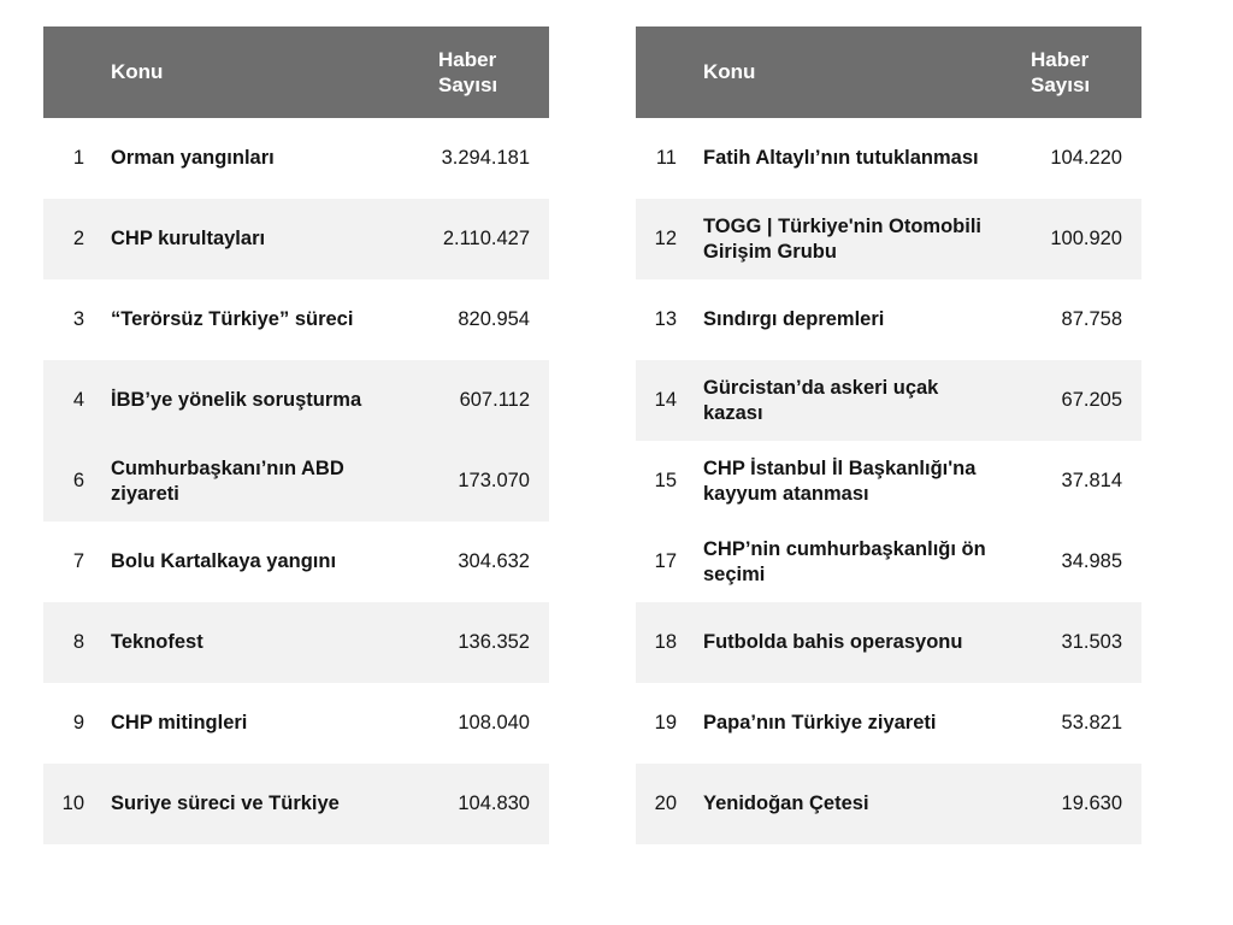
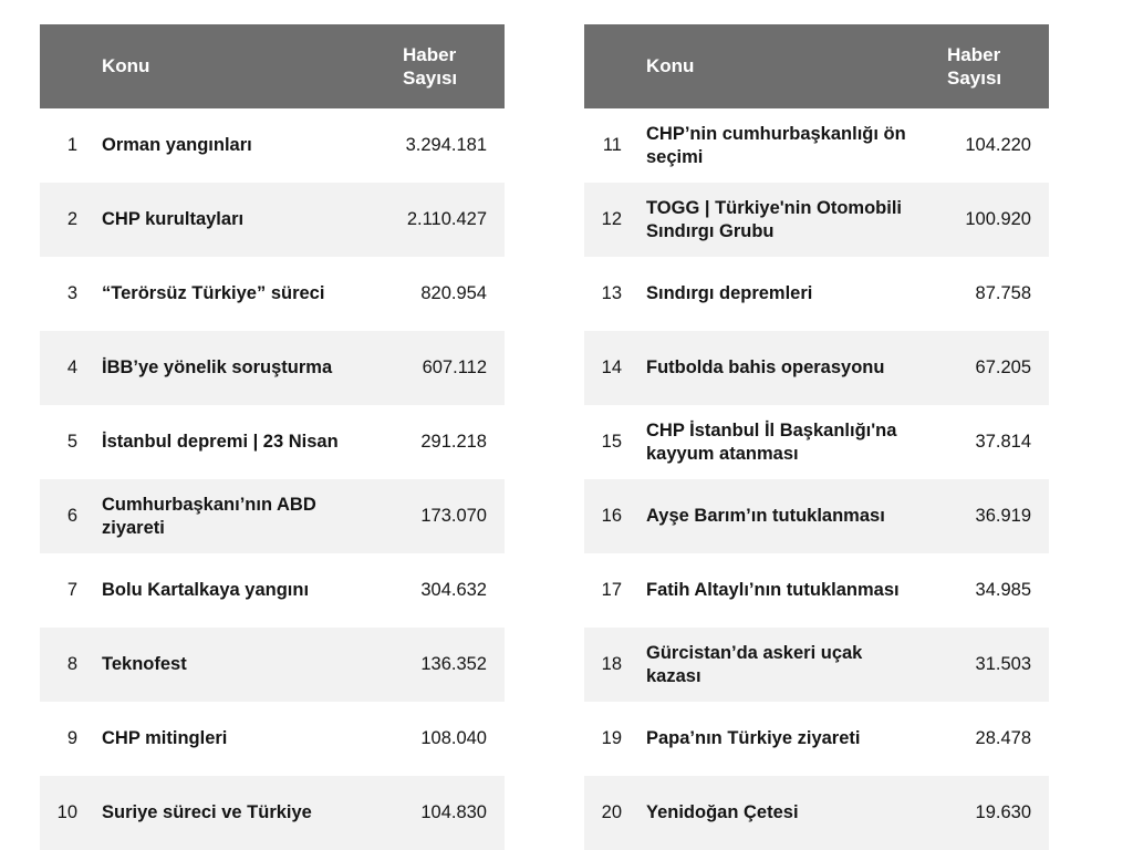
  	Konu	Haber Sayısı
  1	Orman yangınları	3.294.181
  2	CHP kurultayları	2.110.427
  3	“Terörsüz Türkiye” süreci	820.954
  4	İBB’ye yönelik soruşturma	607.112
+ 5	İstanbul depremi | 23 Nisan	291.218
  6	Cumhurbaşkanı’nın ABD ziyareti	173.070
  7	Bolu Kartalkaya yangını	304.632
  8	Teknofest	136.352
  9	CHP mitingleri	108.040
  10	Suriye süreci ve Türkiye	104.830
  	Konu	Haber Sayısı
- 11	Fatih Altaylı’nın tutuklanması	104.220
+ 11	CHP’nin cumhurbaşkanlığı ön seçimi	104.220
- 12	TOGG | Türkiye'nin Otomobili Girişim Grubu	100.920
+ 12	TOGG | Türkiye'nin Otomobili Sındırgı Grubu	100.920
  13	Sındırgı depremleri	87.758
- 14	Gürcistan’da askeri uçak kazası	67.205
+ 14	Futbolda bahis operasyonu	67.205
  15	CHP İstanbul İl Başkanlığı'na kayyum atanması	37.814
+ 16	Ayşe Barım’ın tutuklanması	36.919
- 17	CHP’nin cumhurbaşkanlığı ön seçimi	34.985
+ 17	Fatih Altaylı’nın tutuklanması	34.985
- 18	Futbolda bahis operasyonu	31.503
+ 18	Gürcistan’da askeri uçak kazası	31.503
- 19	Papa’nın Türkiye ziyareti	53.821
+ 19	Papa’nın Türkiye ziyareti	28.478
  20	Yenidoğan Çetesi	19.630
